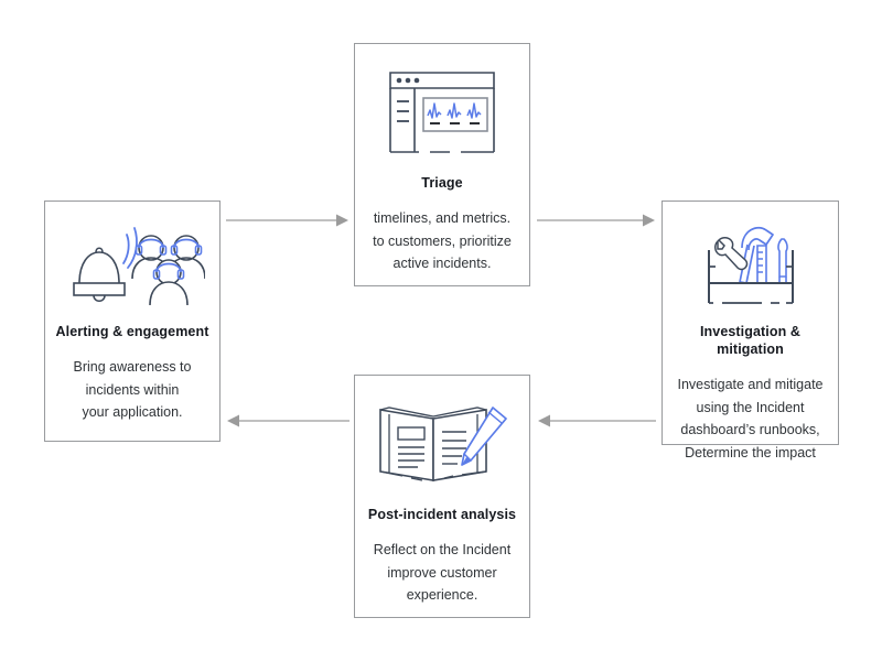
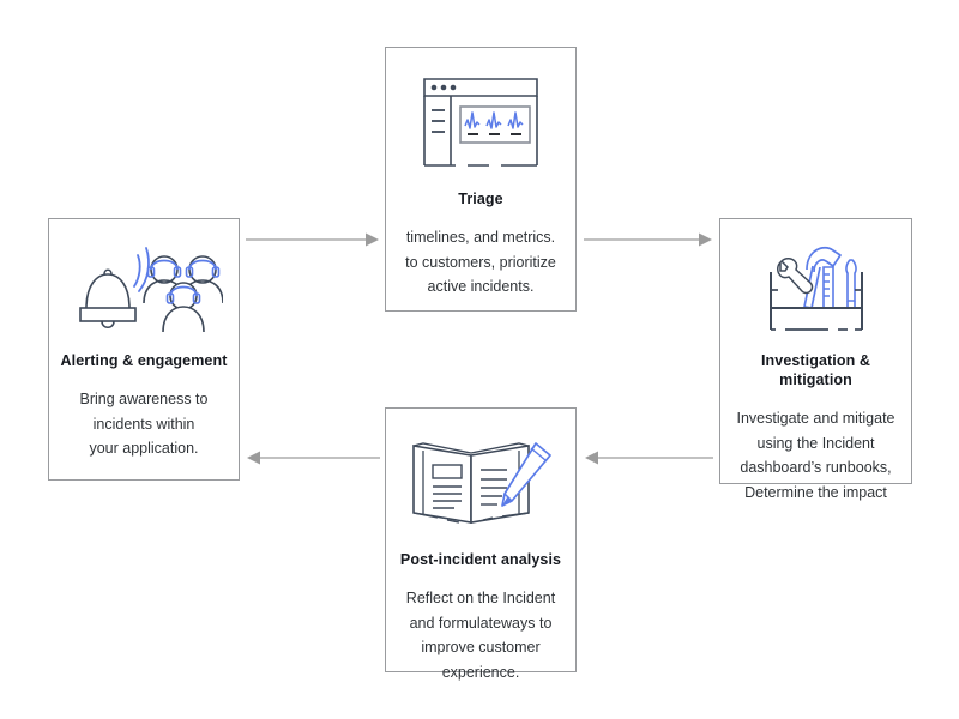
  Alerting & engagement
  Bring awareness to
  incidents within
  your application.
  Triage
  timelines, and metrics.
  to customers, prioritize
  active incidents.
  Investigation & mitigation
  Investigate and mitigate
  using the Incident
  dashboard’s runbooks,
  Determine the impact
  Post-incident analysis
  Reflect on the Incident
+ and formulateways to
  improve customer experience.
